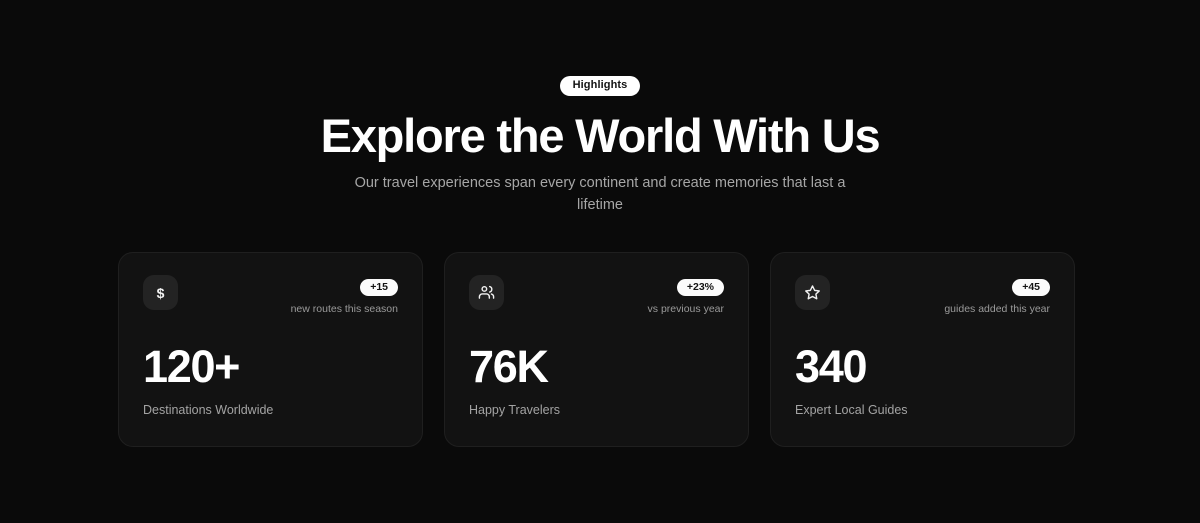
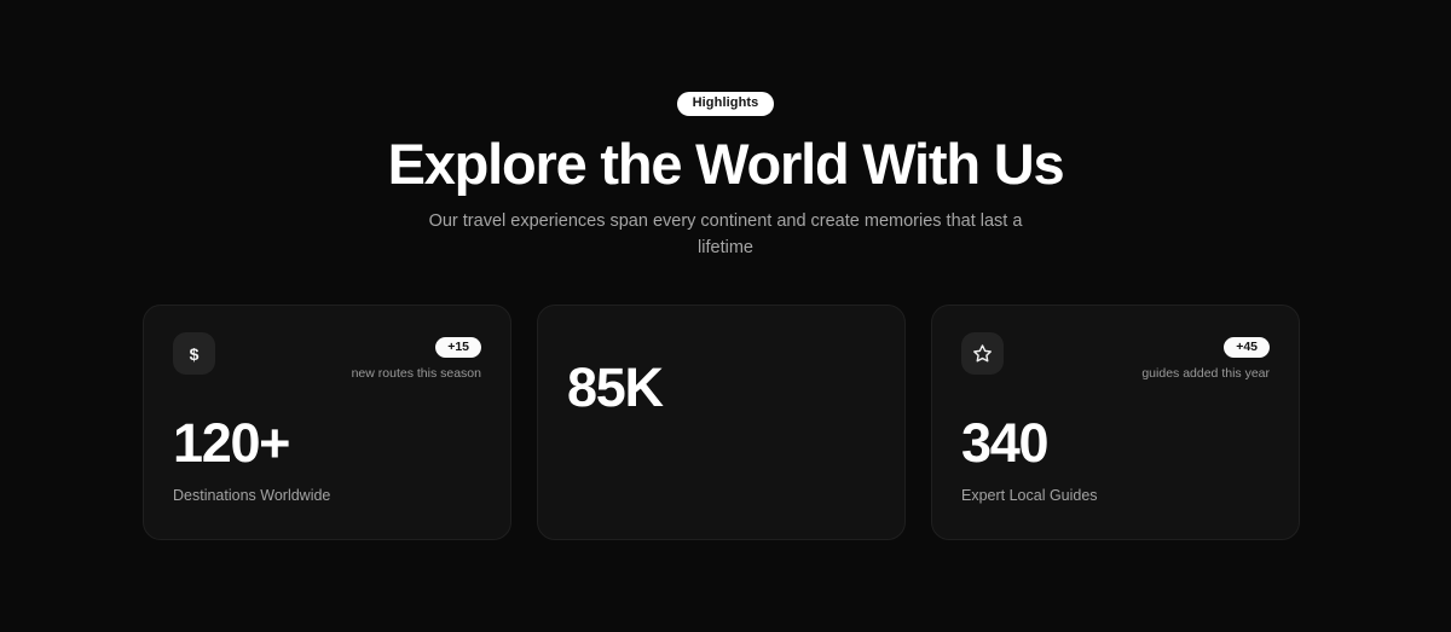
  Highlights
  Explore the World With Us
  Our travel experiences span every continent and create memories that last a lifetime
  $
  +15
  new routes this season
  120+
  Destinations Worldwide
- +23%
- vs previous year
- 76K
+ 85K
- Happy Travelers
  +45
  guides added this year
  340
  Expert Local Guides
